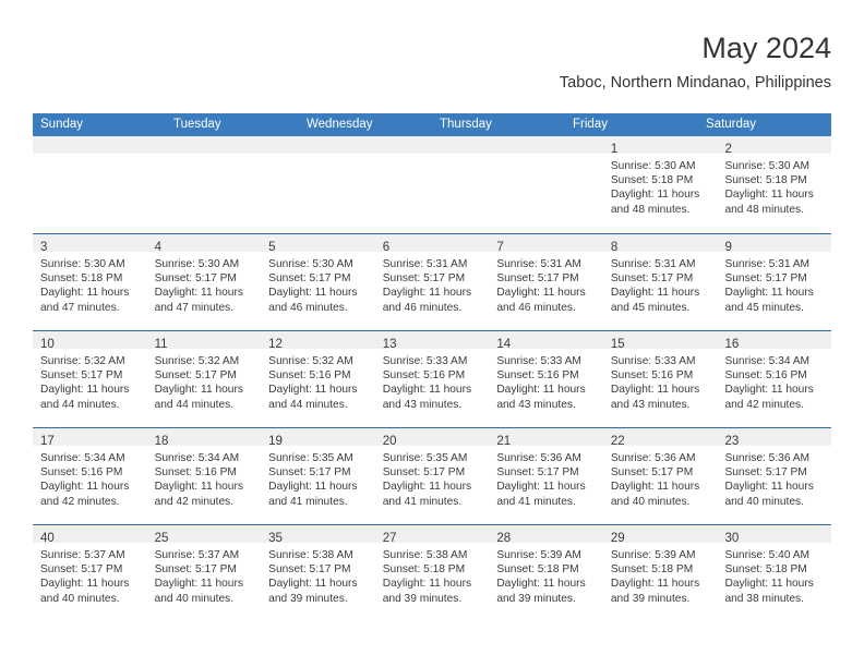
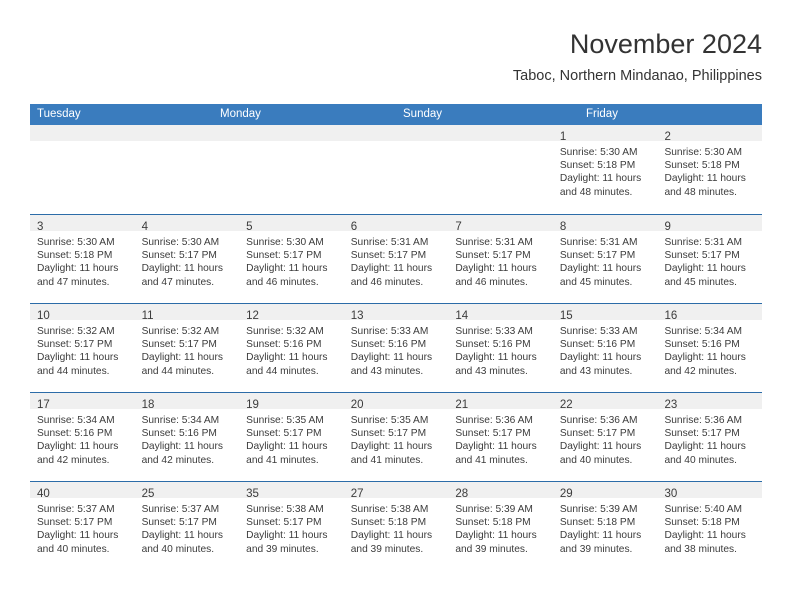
- May 2024
+ November 2024
  Taboc, Northern Mindanao, Philippines
- Sunday
+ Tuesday
+ Monday
- Tuesday
+ Sunday
- Wednesday
- Thursday
  Friday
- Saturday
  1
  Sunrise: 5:30 AM
  Sunset: 5:18 PM
  Daylight: 11 hours
  and 48 minutes.
  2
  Sunrise: 5:30 AM
  Sunset: 5:18 PM
  Daylight: 11 hours
  and 48 minutes.
  3
  Sunrise: 5:30 AM
  Sunset: 5:18 PM
  Daylight: 11 hours
  and 47 minutes.
  4
  Sunrise: 5:30 AM
  Sunset: 5:17 PM
  Daylight: 11 hours
  and 47 minutes.
  5
  Sunrise: 5:30 AM
  Sunset: 5:17 PM
  Daylight: 11 hours
  and 46 minutes.
  6
  Sunrise: 5:31 AM
  Sunset: 5:17 PM
  Daylight: 11 hours
  and 46 minutes.
  7
  Sunrise: 5:31 AM
  Sunset: 5:17 PM
  Daylight: 11 hours
  and 46 minutes.
  8
  Sunrise: 5:31 AM
  Sunset: 5:17 PM
  Daylight: 11 hours
  and 45 minutes.
  9
  Sunrise: 5:31 AM
  Sunset: 5:17 PM
  Daylight: 11 hours
  and 45 minutes.
  10
  Sunrise: 5:32 AM
  Sunset: 5:17 PM
  Daylight: 11 hours
  and 44 minutes.
  11
  Sunrise: 5:32 AM
  Sunset: 5:17 PM
  Daylight: 11 hours
  and 44 minutes.
  12
  Sunrise: 5:32 AM
  Sunset: 5:16 PM
  Daylight: 11 hours
  and 44 minutes.
  13
  Sunrise: 5:33 AM
  Sunset: 5:16 PM
  Daylight: 11 hours
  and 43 minutes.
  14
  Sunrise: 5:33 AM
  Sunset: 5:16 PM
  Daylight: 11 hours
  and 43 minutes.
  15
  Sunrise: 5:33 AM
  Sunset: 5:16 PM
  Daylight: 11 hours
  and 43 minutes.
  16
  Sunrise: 5:34 AM
  Sunset: 5:16 PM
  Daylight: 11 hours
  and 42 minutes.
  17
  Sunrise: 5:34 AM
  Sunset: 5:16 PM
  Daylight: 11 hours
  and 42 minutes.
  18
  Sunrise: 5:34 AM
  Sunset: 5:16 PM
  Daylight: 11 hours
  and 42 minutes.
  19
  Sunrise: 5:35 AM
  Sunset: 5:17 PM
  Daylight: 11 hours
  and 41 minutes.
  20
  Sunrise: 5:35 AM
  Sunset: 5:17 PM
  Daylight: 11 hours
  and 41 minutes.
  21
  Sunrise: 5:36 AM
  Sunset: 5:17 PM
  Daylight: 11 hours
  and 41 minutes.
  22
  Sunrise: 5:36 AM
  Sunset: 5:17 PM
  Daylight: 11 hours
  and 40 minutes.
  23
  Sunrise: 5:36 AM
  Sunset: 5:17 PM
  Daylight: 11 hours
  and 40 minutes.
  40
  Sunrise: 5:37 AM
  Sunset: 5:17 PM
  Daylight: 11 hours
  and 40 minutes.
  25
  Sunrise: 5:37 AM
  Sunset: 5:17 PM
  Daylight: 11 hours
  and 40 minutes.
  35
  Sunrise: 5:38 AM
  Sunset: 5:17 PM
  Daylight: 11 hours
  and 39 minutes.
  27
  Sunrise: 5:38 AM
  Sunset: 5:18 PM
  Daylight: 11 hours
  and 39 minutes.
  28
  Sunrise: 5:39 AM
  Sunset: 5:18 PM
  Daylight: 11 hours
  and 39 minutes.
  29
  Sunrise: 5:39 AM
  Sunset: 5:18 PM
  Daylight: 11 hours
  and 39 minutes.
  30
  Sunrise: 5:40 AM
  Sunset: 5:18 PM
  Daylight: 11 hours
  and 38 minutes.
